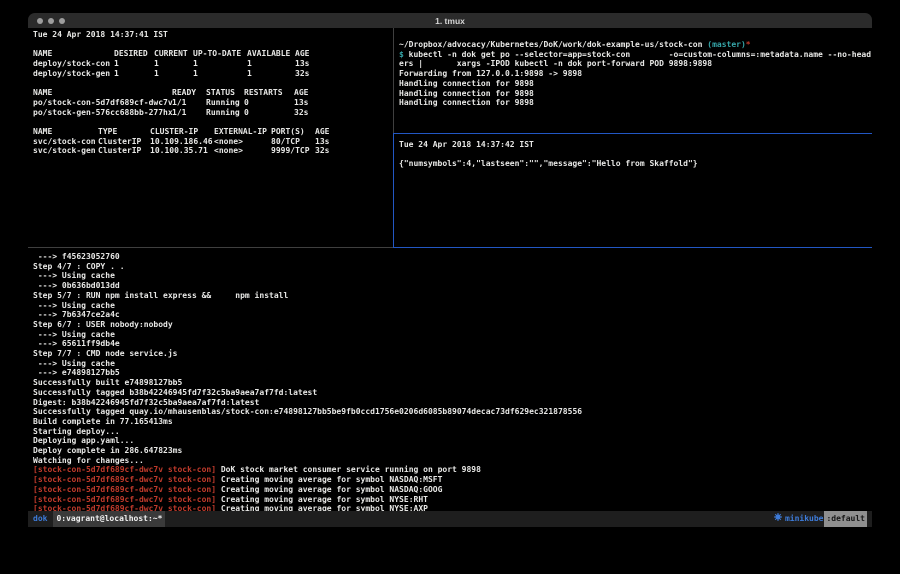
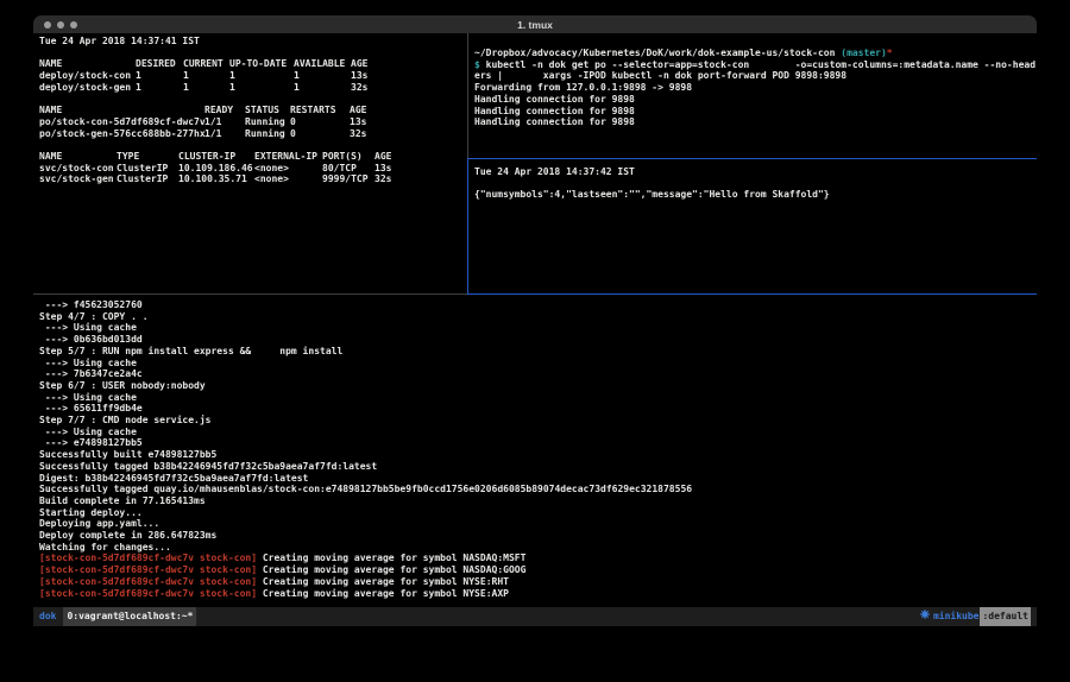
  1. tmux
  Tue 24 Apr 2018 14:37:41 IST
  NAME
  DESIRED
  CURRENT
  UP-TO-DATE
  AVAILABLE
  AGE
  deploy/stock-con
  1
  1
  1
  1
  13s
  deploy/stock-gen
  1
  1
  1
  1
  32s
  NAME
  READY
  STATUS
  RESTARTS
  AGE
  po/stock-con-5d7df689cf-dwc7v
  1/1
  Running
  0
  13s
  po/stock-gen-576cc688bb-277hx
  1/1
  Running
  0
  32s
  NAME
  TYPE
  CLUSTER-IP
  EXTERNAL-IP
  PORT(S)
  AGE
  svc/stock-con
  ClusterIP
  10.109.186.46
  <none>
  80/TCP
  13s
  svc/stock-gen
  ClusterIP
  10.100.35.71
  <none>
  9999/TCP
  32s
  ~/Dropbox/advocacy/Kubernetes/DoK/work/dok-example-us/stock-con (master)*
  $ kubectl -n dok get po --selector=app=stock-con -o=custom-columns=:metadata.name --no-head
  ers | xargs -IPOD kubectl -n dok port-forward POD 9898:9898
  Forwarding from 127.0.0.1:9898 -> 9898
  Handling connection for 9898
  Handling connection for 9898
  Handling connection for 9898
  Tue 24 Apr 2018 14:37:42 IST
  {"numsymbols":4,"lastseen":"","message":"Hello from Skaffold"}
  ---> f45623052760
  Step 4/7 : COPY . .
  ---> Using cache
  ---> 0b636bd013dd
  Step 5/7 : RUN npm install express && npm install
  ---> Using cache
  ---> 7b6347ce2a4c
  Step 6/7 : USER nobody:nobody
  ---> Using cache
  ---> 65611ff9db4e
  Step 7/7 : CMD node service.js
  ---> Using cache
  ---> e74898127bb5
  Successfully built e74898127bb5
  Successfully tagged b38b42246945fd7f32c5ba9aea7af7fd:latest
  Digest: b38b42246945fd7f32c5ba9aea7af7fd:latest
  Successfully tagged quay.io/mhausenblas/stock-con:e74898127bb5be9fb0ccd1756e0206d6085b89074decac73df629ec321878556
  Build complete in 77.165413ms
  Starting deploy...
  Deploying app.yaml...
  Deploy complete in 286.647823ms
  Watching for changes...
- [stock-con-5d7df689cf-dwc7v stock-con] DoK stock market consumer service running on port 9898
  [stock-con-5d7df689cf-dwc7v stock-con] Creating moving average for symbol NASDAQ:MSFT
  [stock-con-5d7df689cf-dwc7v stock-con] Creating moving average for symbol NASDAQ:GOOG
  [stock-con-5d7df689cf-dwc7v stock-con] Creating moving average for symbol NYSE:RHT
  [stock-con-5d7df689cf-dwc7v stock-con] Creating moving average for symbol NYSE:AXP
  dok
  0:vagrant@localhost:~*
  minikube
  :default
